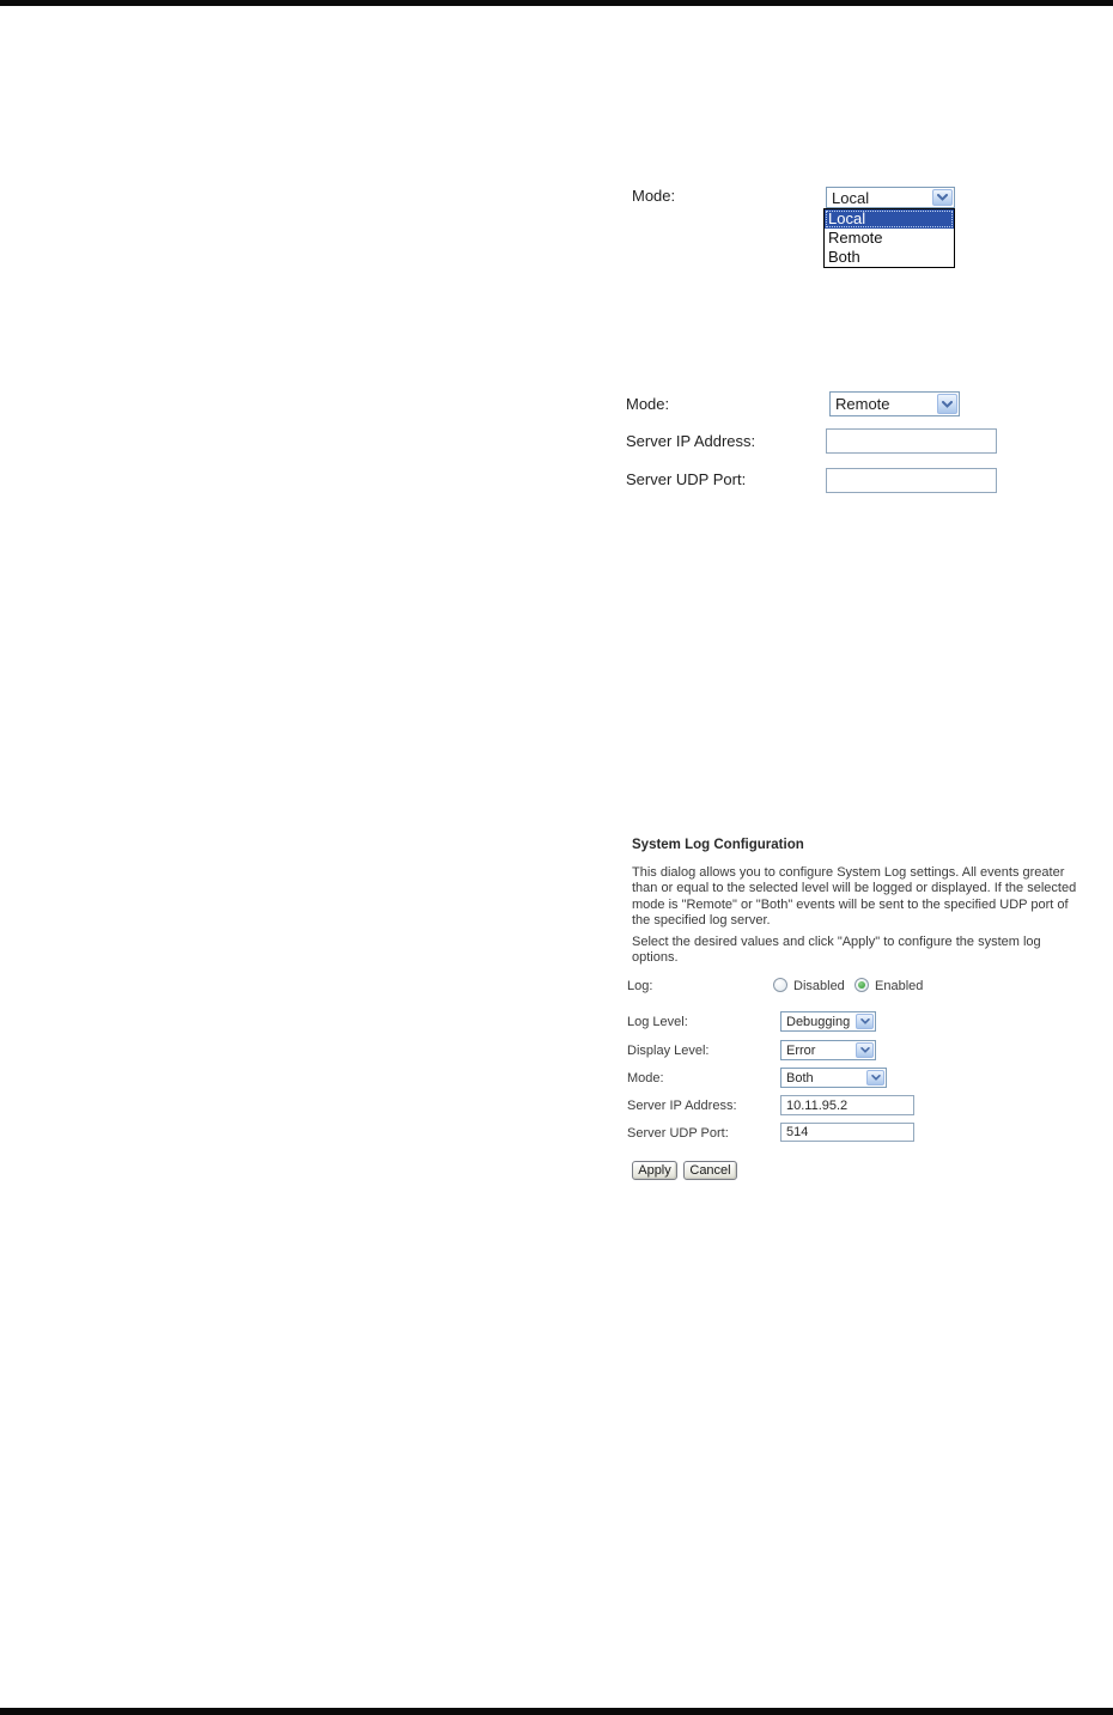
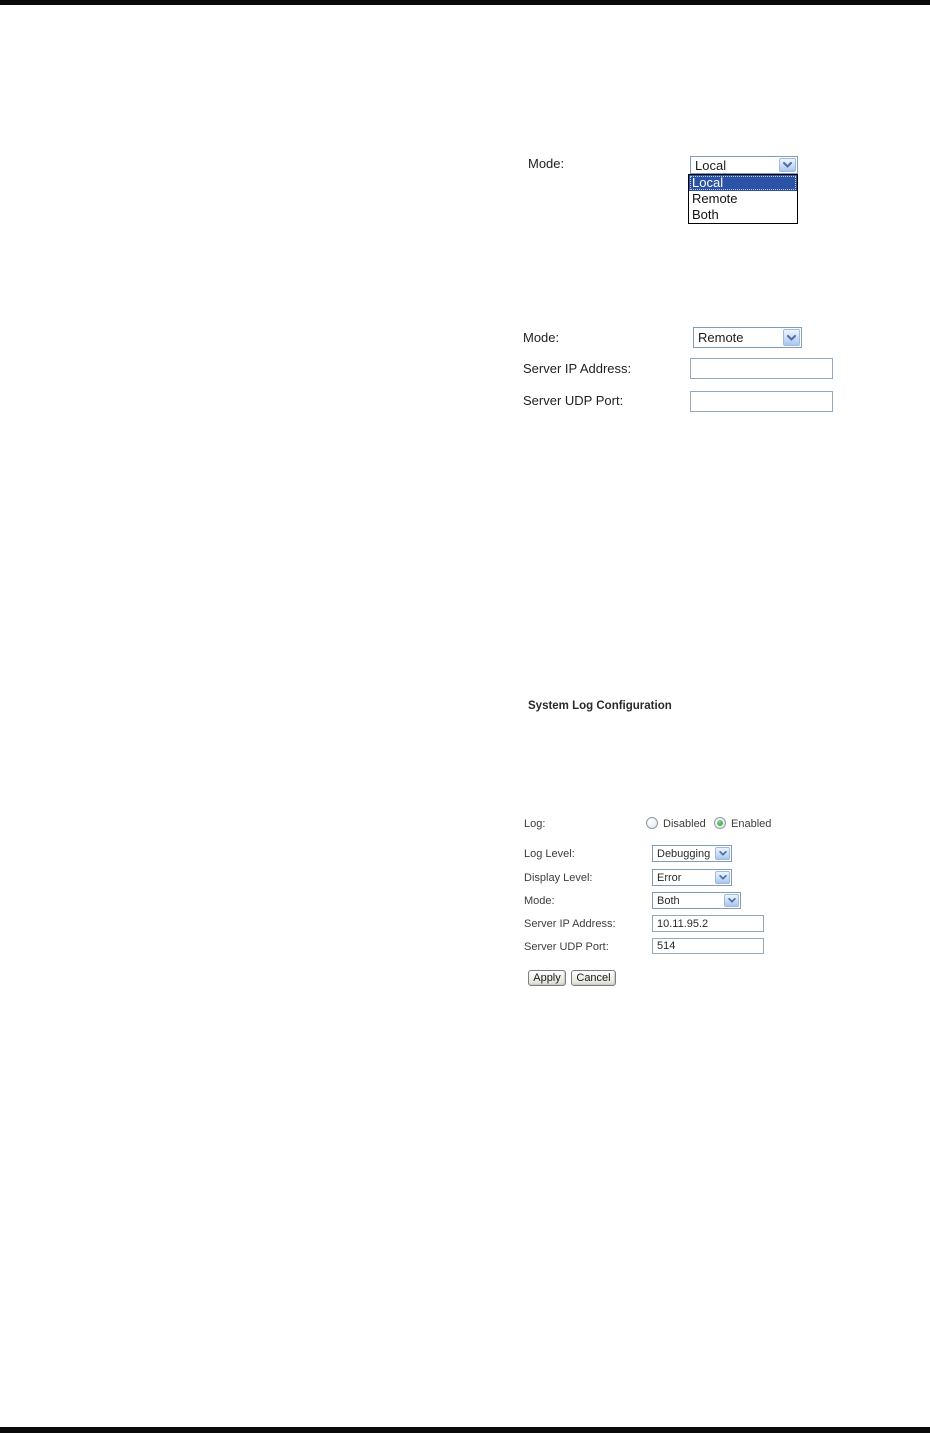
  Mode:
  Local
  Local
  Remote
  Both
  Mode:
  Remote
  Server IP Address:
  Server UDP Port:
  System Log Configuration
- This dialog allows you to configure System Log settings. All events greater than or equal to the selected level will be logged or displayed. If the selected mode is "Remote" or "Both" events will be sent to the specified UDP port of the specified log server.
- Select the desired values and click "Apply" to configure the system log options.
  Log:
  Disabled
  Enabled
  Log Level:
  Debugging
  Display Level:
  Error
  Mode:
  Both
  Server IP Address:
  10.11.95.2
  Server UDP Port:
  514
  Apply
  Cancel
